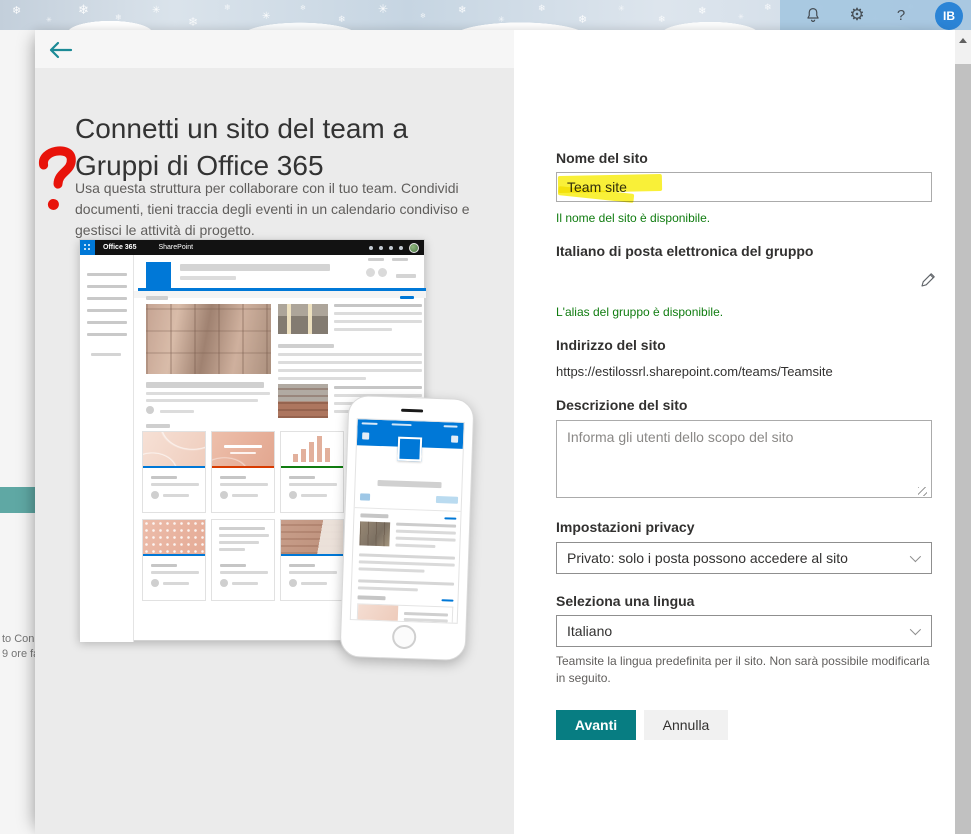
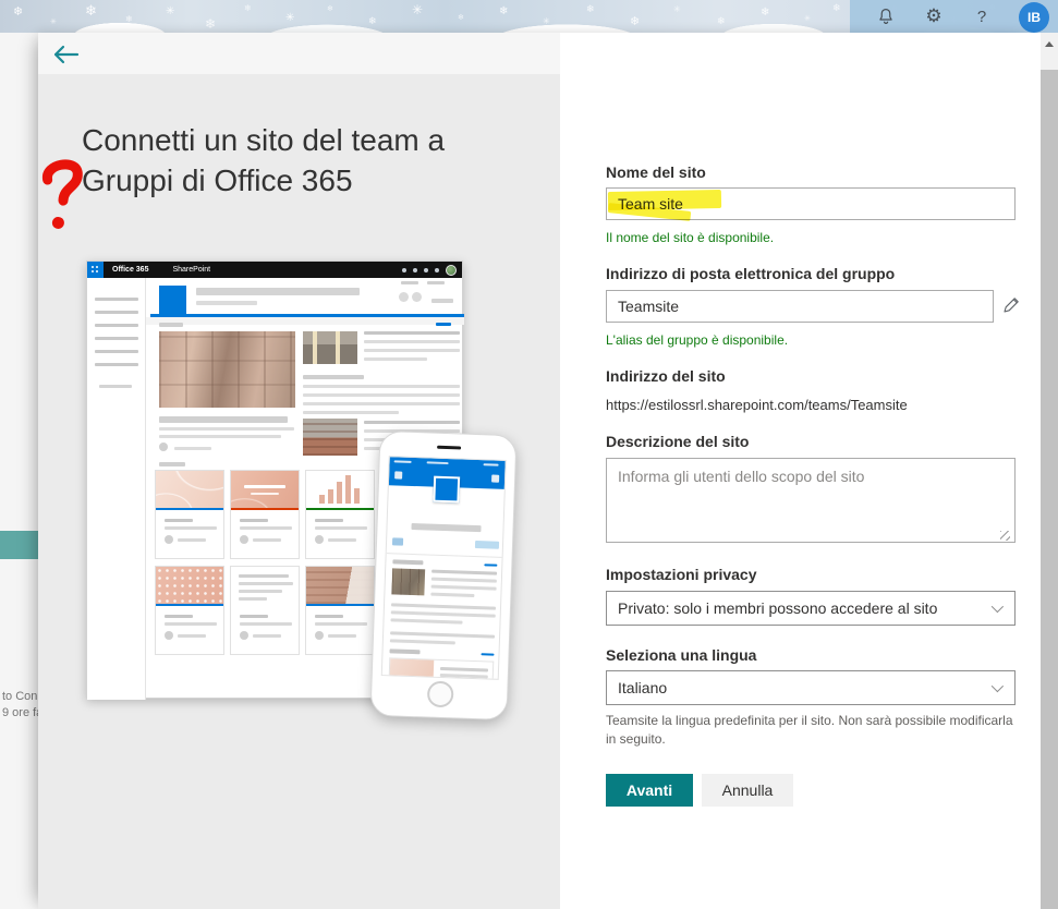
  ❄
  ❄
  ❄
  ✳
  ❄
  ✳
  ❄
  ✳
  ❄
  ✳
  ❄
  ❄
  ❄
  ❄
  ❄
  ⚙
  ?
  IB
  to Con
  9 ore f
  Connetti un sito del team a Gruppi di Office 365
- Usa questa struttura per collaborare con il tuo team. Condividi documenti, tieni traccia degli eventi in un calendario condiviso e gestisci le attività di progetto.
  Nome del sito
  Team site
  Il nome del sito è disponibile.
- Italiano di posta elettronica del gruppo
+ Indirizzo di posta elettronica del gruppo
+ Teamsite
  L'alias del gruppo è disponibile.
  Indirizzo del sito
  https://estilossrl.sharepoint.com/teams/Teamsite
  Descrizione del sito
  Informa gli utenti dello scopo del sito
  Impostazioni privacy
- Privato: solo i posta possono accedere al sito
+ Privato: solo i membri possono accedere al sito
  Seleziona una lingua
  Italiano
  Teamsite la lingua predefinita per il sito. Non sarà possibile modificarla in seguito.
  Avanti
  Annulla
